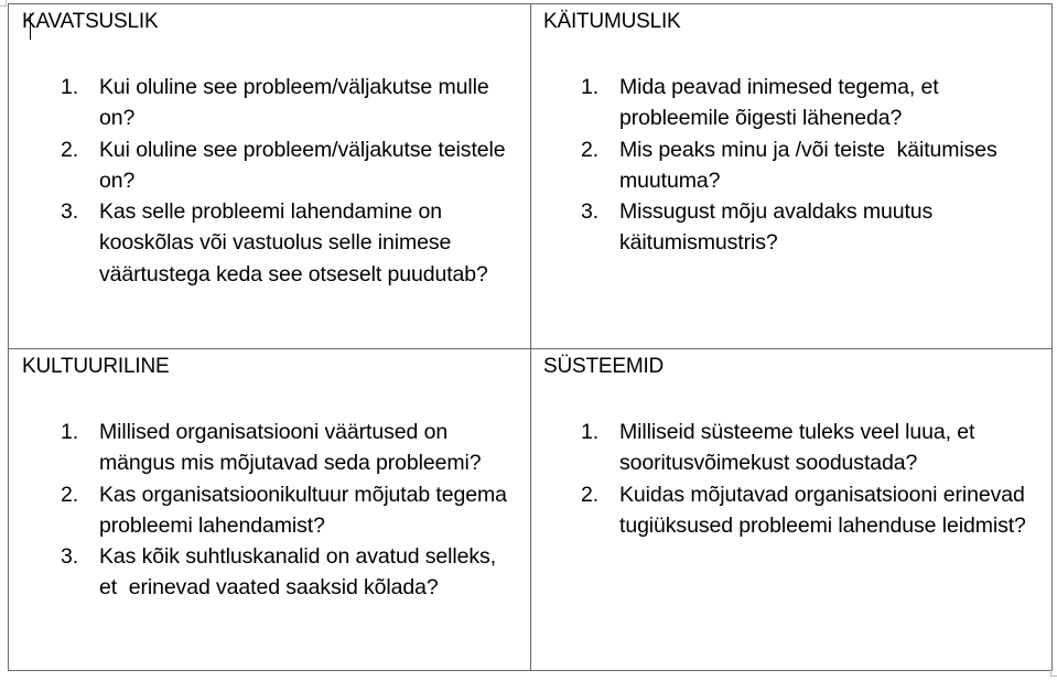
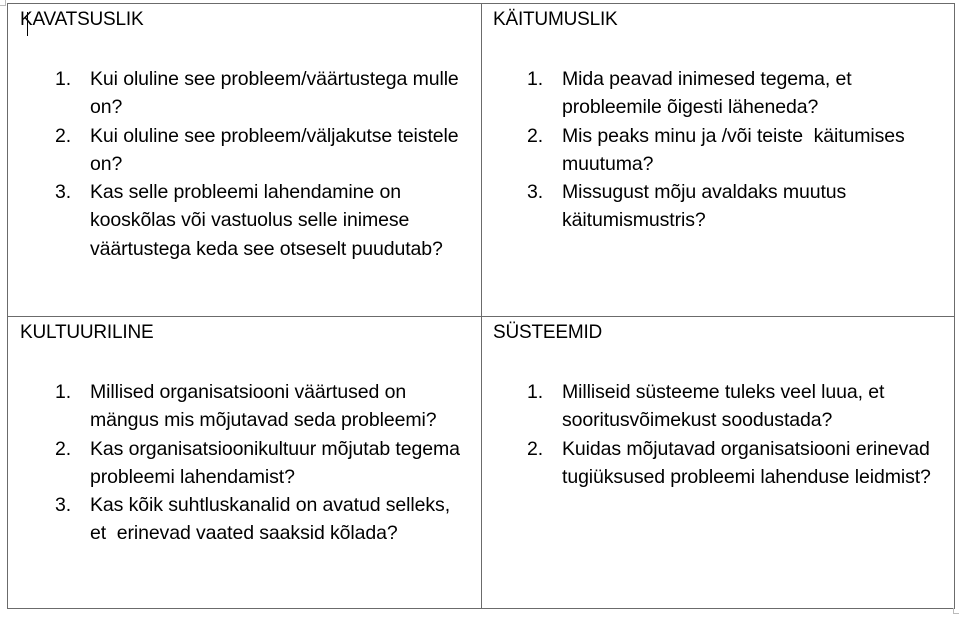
  AVATSUSLIK
  1.
- Kui oluline see probleem/väljakutse mulle on?
+ Kui oluline see probleem/väärtustega mulle on?
  2.
  Kui oluline see probleem/väljakutse teistele on?
  3.
  Kas selle probleemi lahendamine on kooskõlas või vastuolus selle inimese väärtustega keda see otseselt puudutab?
  KÄITUMUSLIK
  1.
  Mida peavad inimesed tegema, et probleemile õigesti läheneda?
  2.
  Mis peaks minu ja /või teiste käitumises muutuma?
  3.
  Missugust mõju avaldaks muutus käitumismustris?
  KULTUURILINE
  1.
  Millised organisatsiooni väärtused on mängus mis mõjutavad seda probleemi?
  2.
  Kas organisatsioonikultuur mõjutab tegema probleemi lahendamist?
  3.
  Kas kõik suhtluskanalid on avatud selleks, et erinevad vaated saaksid kõlada?
  SÜSTEEMID
  1.
  Milliseid süsteeme tuleks veel luua, et sooritusvõimekust soodustada?
  2.
  Kuidas mõjutavad organisatsiooni erinevad tugiüksused probleemi lahenduse leidmist?
